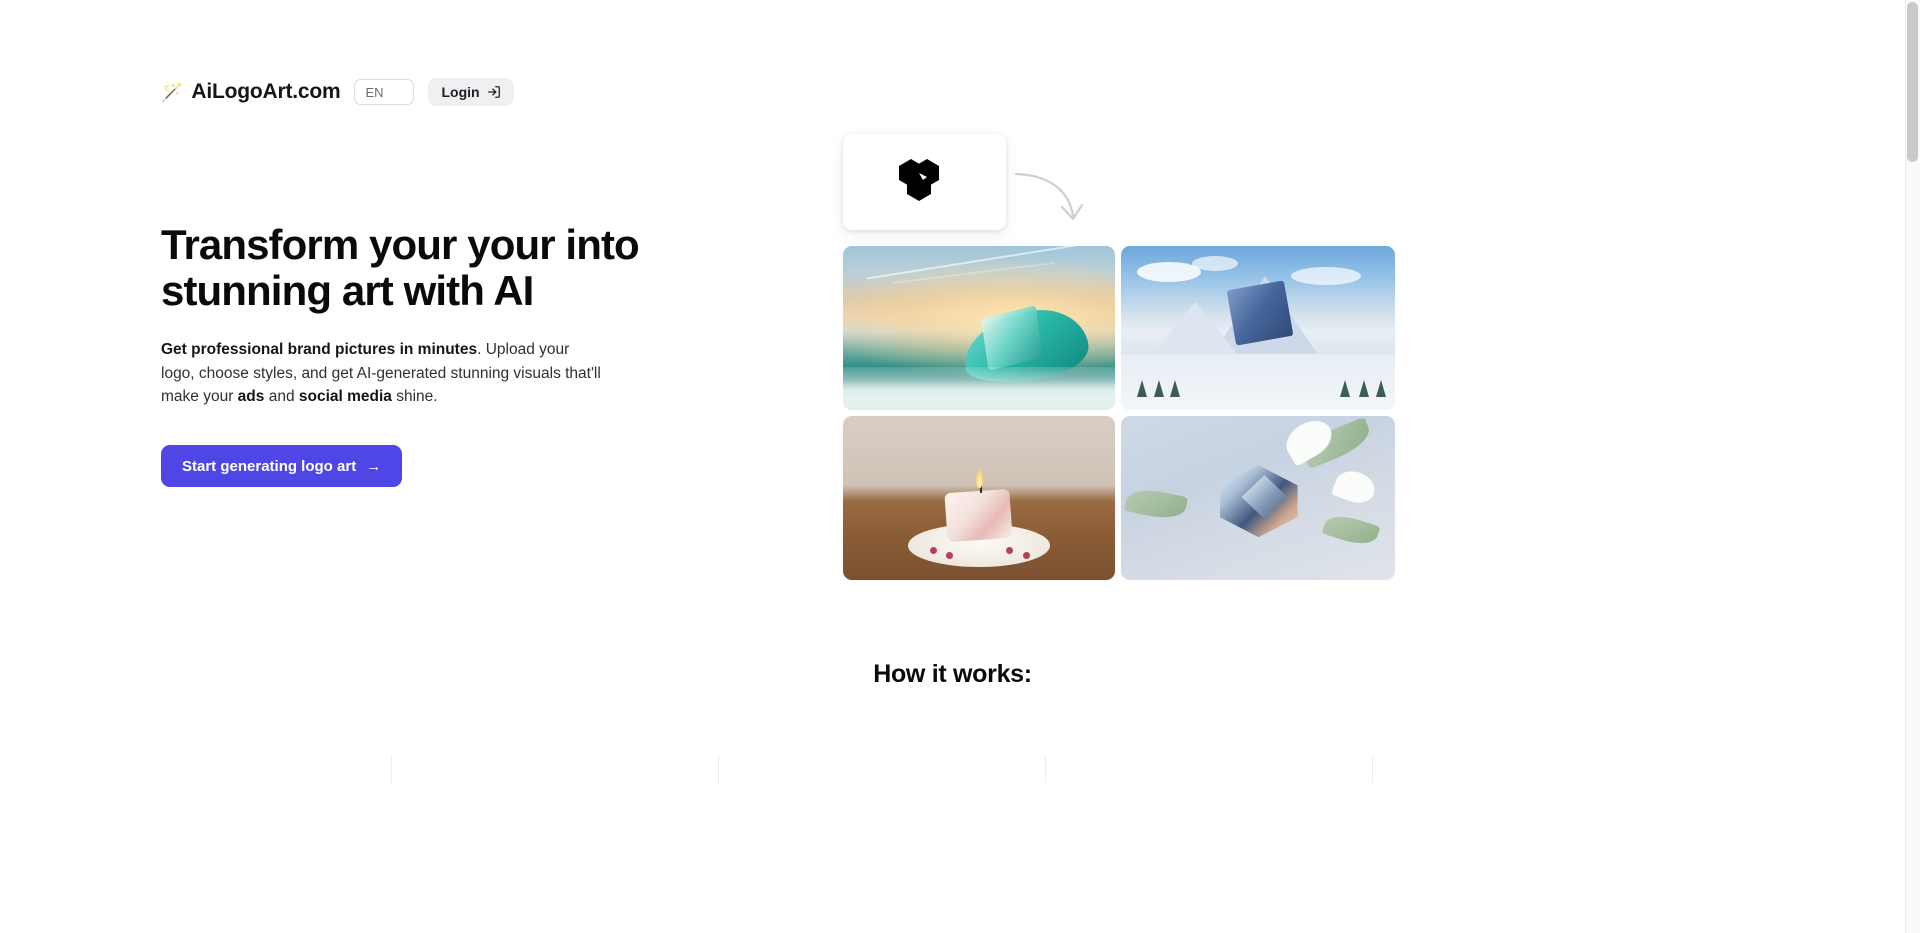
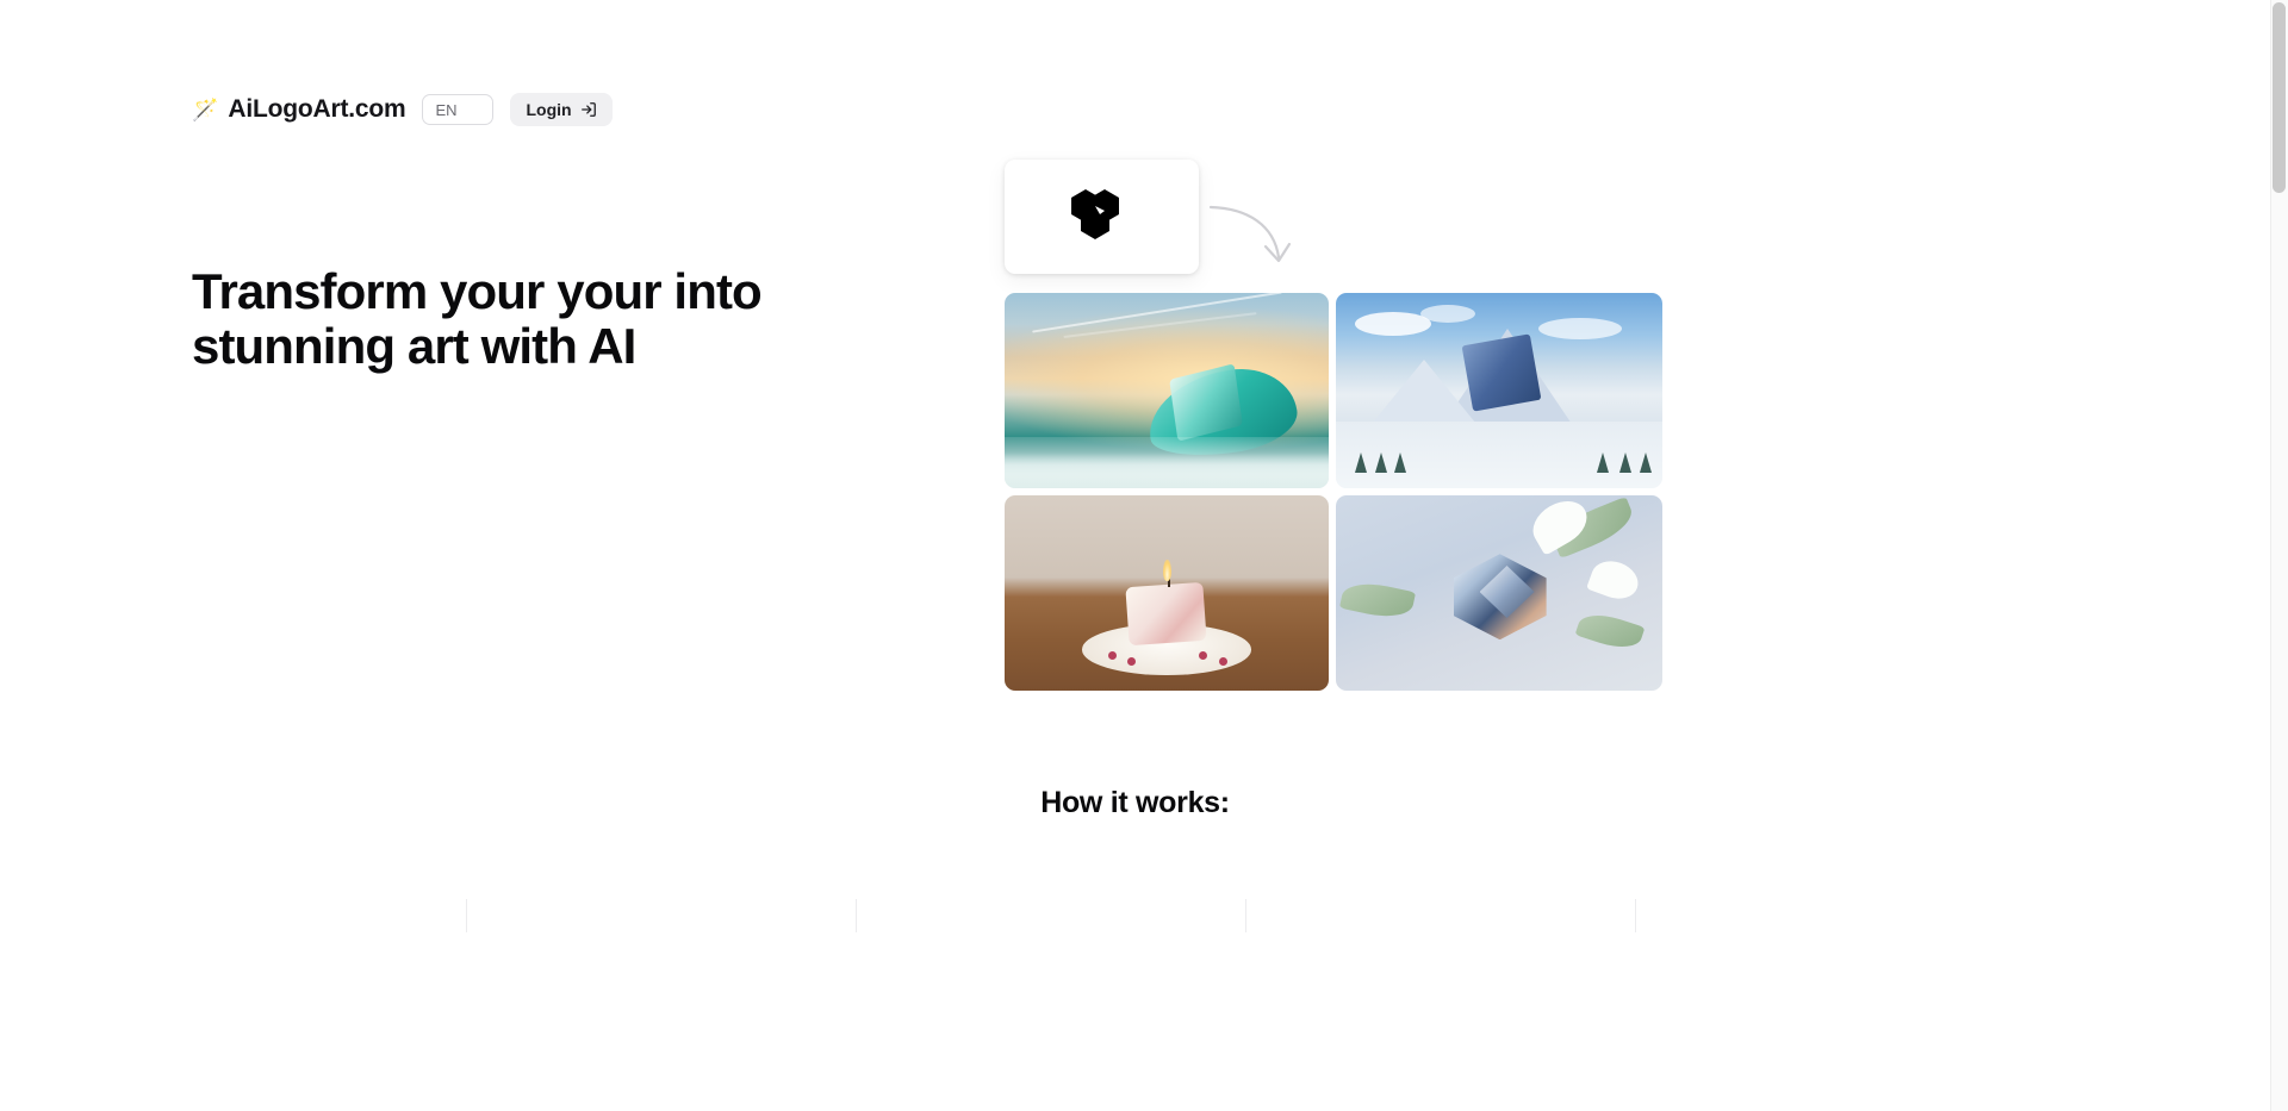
  🪄
  AiLogoArt.com
  EN
  Login
  Transform your your into stunning art with AI
- Get professional brand pictures in minutes. Upload your logo, choose styles, and get AI-generated stunning visuals that'll make your ads and social media shine.
- Start generating logo art
- →
  How it works:
